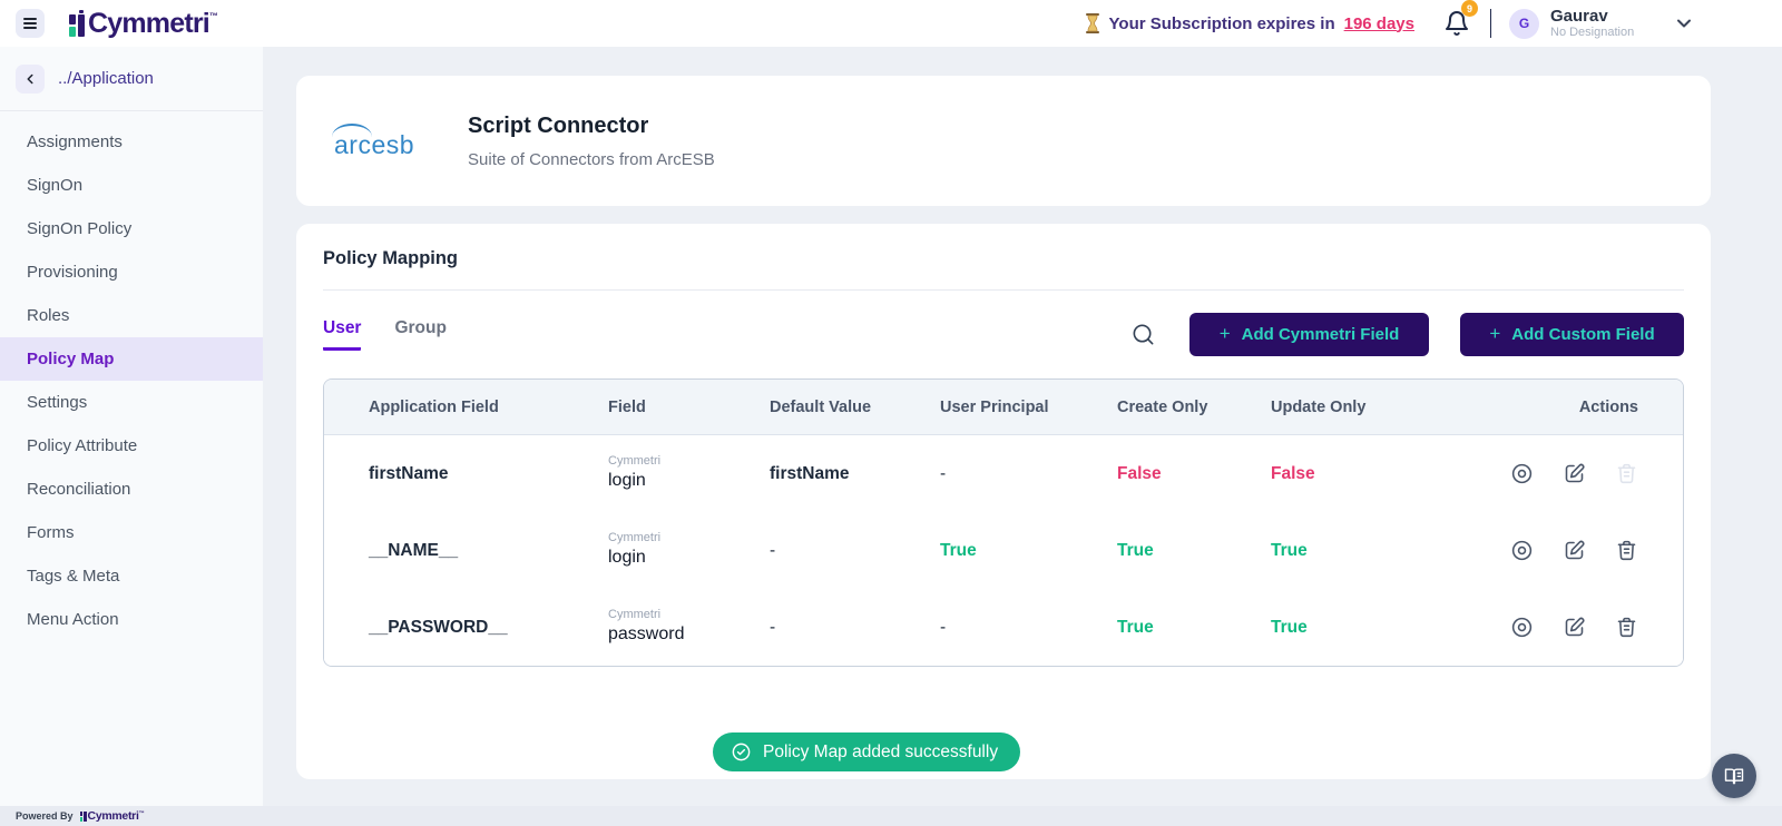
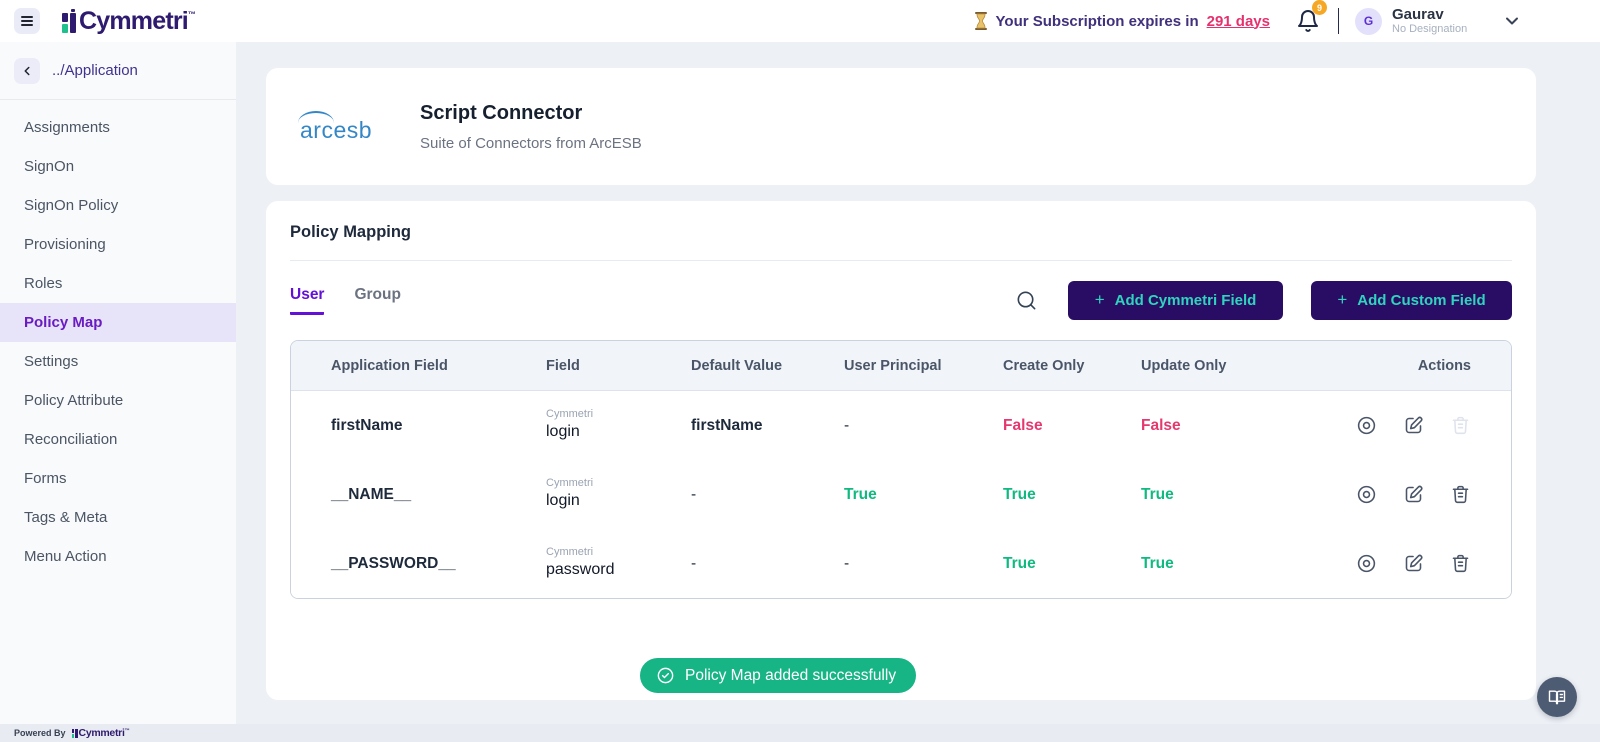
  Cymmetri
  ™
  Your Subscription expires in
- 196 days
+ 291 days
  9
  G
  Gaurav
  No Designation
  ../Application
  Assignments
  SignOn
  SignOn Policy
  Provisioning
  Roles
  Policy Map
  Settings
  Policy Attribute
  Reconciliation
  Forms
  Tags & Meta
  Menu Action
  arcesb
  Script Connector
  Suite of Connectors from ArcESB
  Policy Mapping
  User
  Group
  +
  Add Cymmetri Field
  +
  Add Custom Field
  Application Field
  Field
  Default Value
  User Principal
  Create Only
  Update Only
  Actions
  firstName
  Cymmetri
  login
  firstName
  -
  False
  False
  __NAME__
  Cymmetri
  login
  -
  True
  True
  True
  __PASSWORD__
  Cymmetri
  password
  -
  -
  True
  True
  Policy Map added successfully
  Powered By
  Cymmetri
